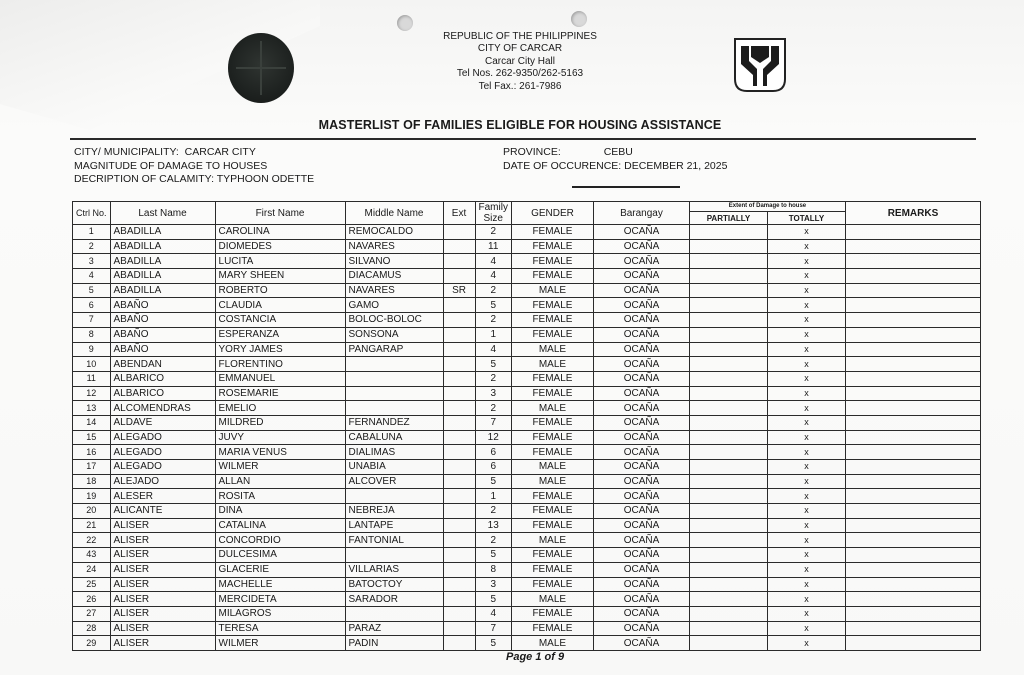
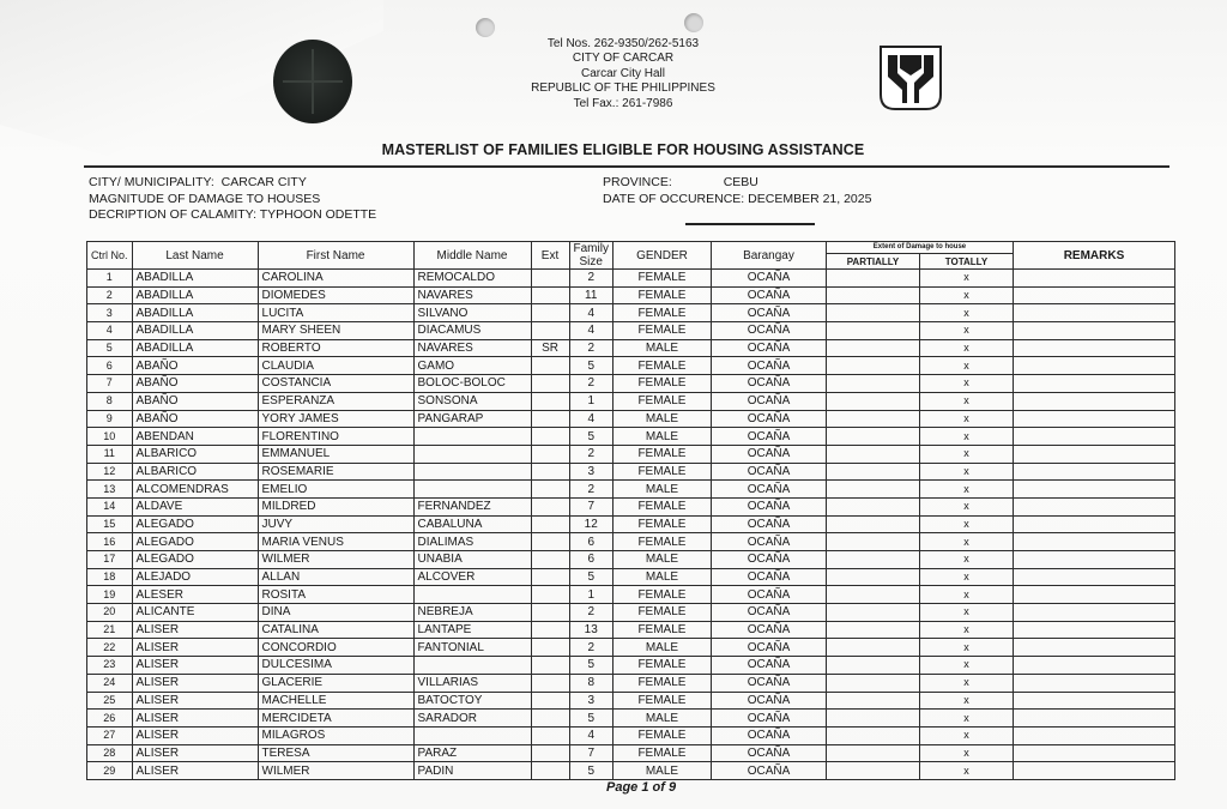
- REPUBLIC OF THE PHILIPPINES
+ Tel Nos. 262-9350/262-5163
  CITY OF CARCAR
  Carcar City Hall
- Tel Nos. 262-9350/262-5163
+ REPUBLIC OF THE PHILIPPINES
  Tel Fax.: 261-7986
  MASTERLIST OF FAMILIES ELIGIBLE FOR HOUSING ASSISTANCE
  CITY/ MUNICIPALITY: CARCAR CITY
  MAGNITUDE OF DAMAGE TO HOUSES
  DECRIPTION OF CALAMITY: TYPHOON ODETTE
  PROVINCE: CEBU
  DATE OF OCCURENCE: DECEMBER 21, 2025
  Ctrl No.	Last Name	First Name	Middle Name	Ext	Family Size	GENDER	Barangay		REMARKS
  PARTIALLY	TOTALLY
  1	ABADILLA	CAROLINA	REMOCALDO		2	FEMALE	OCAÑA		x
  2	ABADILLA	DIOMEDES	NAVARES		11	FEMALE	OCAÑA		x
  3	ABADILLA	LUCITA	SILVANO		4	FEMALE	OCAÑA		x
  4	ABADILLA	MARY SHEEN	DIACAMUS		4	FEMALE	OCAÑA		x
  5	ABADILLA	ROBERTO	NAVARES	SR	2	MALE	OCAÑA		x
  6	ABAÑO	CLAUDIA	GAMO		5	FEMALE	OCAÑA		x
  7	ABAÑO	COSTANCIA	BOLOC-BOLOC		2	FEMALE	OCAÑA		x
  8	ABAÑO	ESPERANZA	SONSONA		1	FEMALE	OCAÑA		x
  9	ABAÑO	YORY JAMES	PANGARAP		4	MALE	OCAÑA		x
  10	ABENDAN	FLORENTINO			5	MALE	OCAÑA		x
  11	ALBARICO	EMMANUEL			2	FEMALE	OCAÑA		x
  12	ALBARICO	ROSEMARIE			3	FEMALE	OCAÑA		x
  13	ALCOMENDRAS	EMELIO			2	MALE	OCAÑA		x
  14	ALDAVE	MILDRED	FERNANDEZ		7	FEMALE	OCAÑA		x
  15	ALEGADO	JUVY	CABALUNA		12	FEMALE	OCAÑA		x
  16	ALEGADO	MARIA VENUS	DIALIMAS		6	FEMALE	OCAÑA		x
  17	ALEGADO	WILMER	UNABIA		6	MALE	OCAÑA		x
  18	ALEJADO	ALLAN	ALCOVER		5	MALE	OCAÑA		x
  19	ALESER	ROSITA			1	FEMALE	OCAÑA		x
  20	ALICANTE	DINA	NEBREJA		2	FEMALE	OCAÑA		x
  21	ALISER	CATALINA	LANTAPE		13	FEMALE	OCAÑA		x
  22	ALISER	CONCORDIO	FANTONIAL		2	MALE	OCAÑA		x
- 43	ALISER	DULCESIMA			5	FEMALE	OCAÑA		x
+ 23	ALISER	DULCESIMA			5	FEMALE	OCAÑA		x
  24	ALISER	GLACERIE	VILLARIAS		8	FEMALE	OCAÑA		x
  25	ALISER	MACHELLE	BATOCTOY		3	FEMALE	OCAÑA		x
  26	ALISER	MERCIDETA	SARADOR		5	MALE	OCAÑA		x
  27	ALISER	MILAGROS			4	FEMALE	OCAÑA		x
  28	ALISER	TERESA	PARAZ		7	FEMALE	OCAÑA		x
  29	ALISER	WILMER	PADIN		5	MALE	OCAÑA		x
  Page 1 of 9
